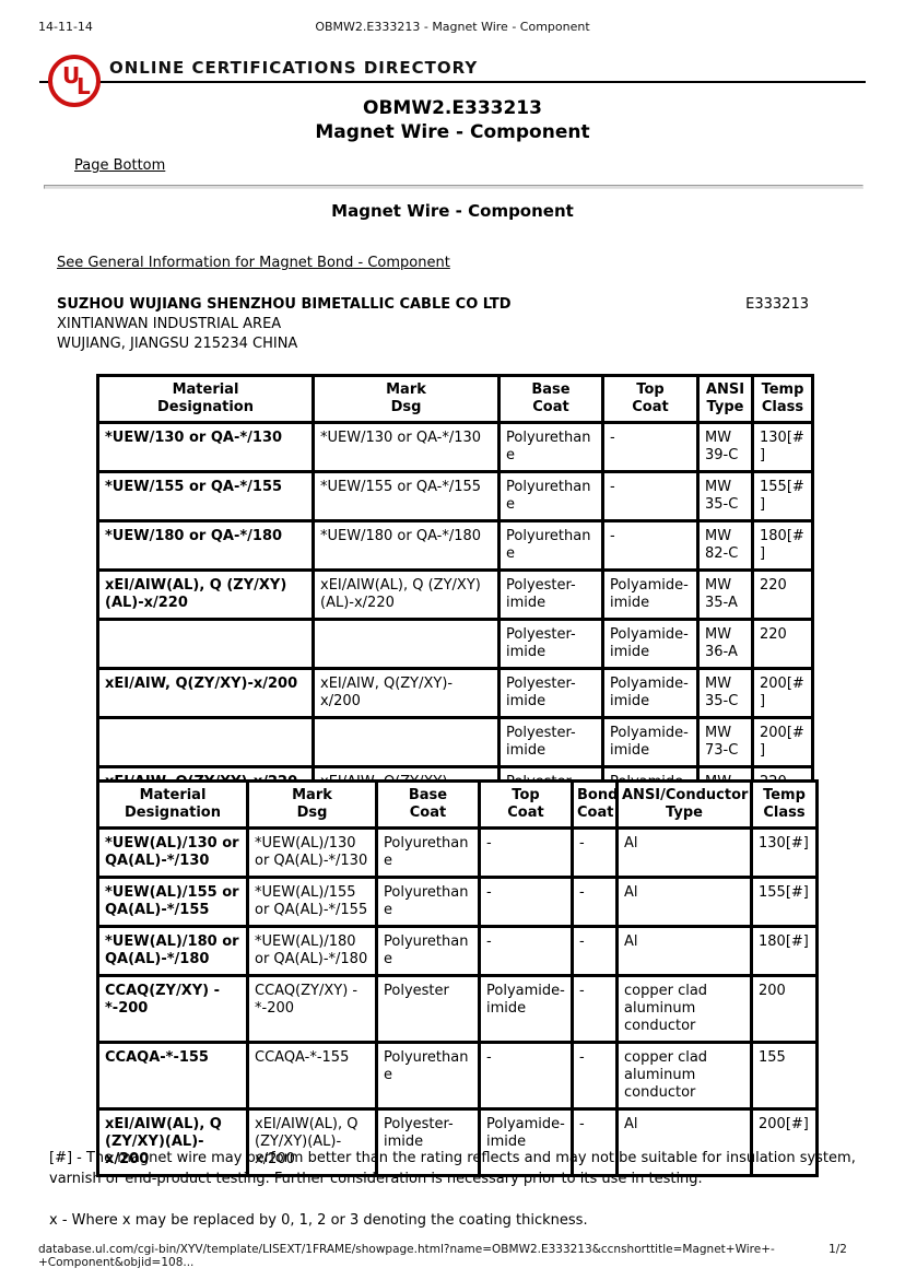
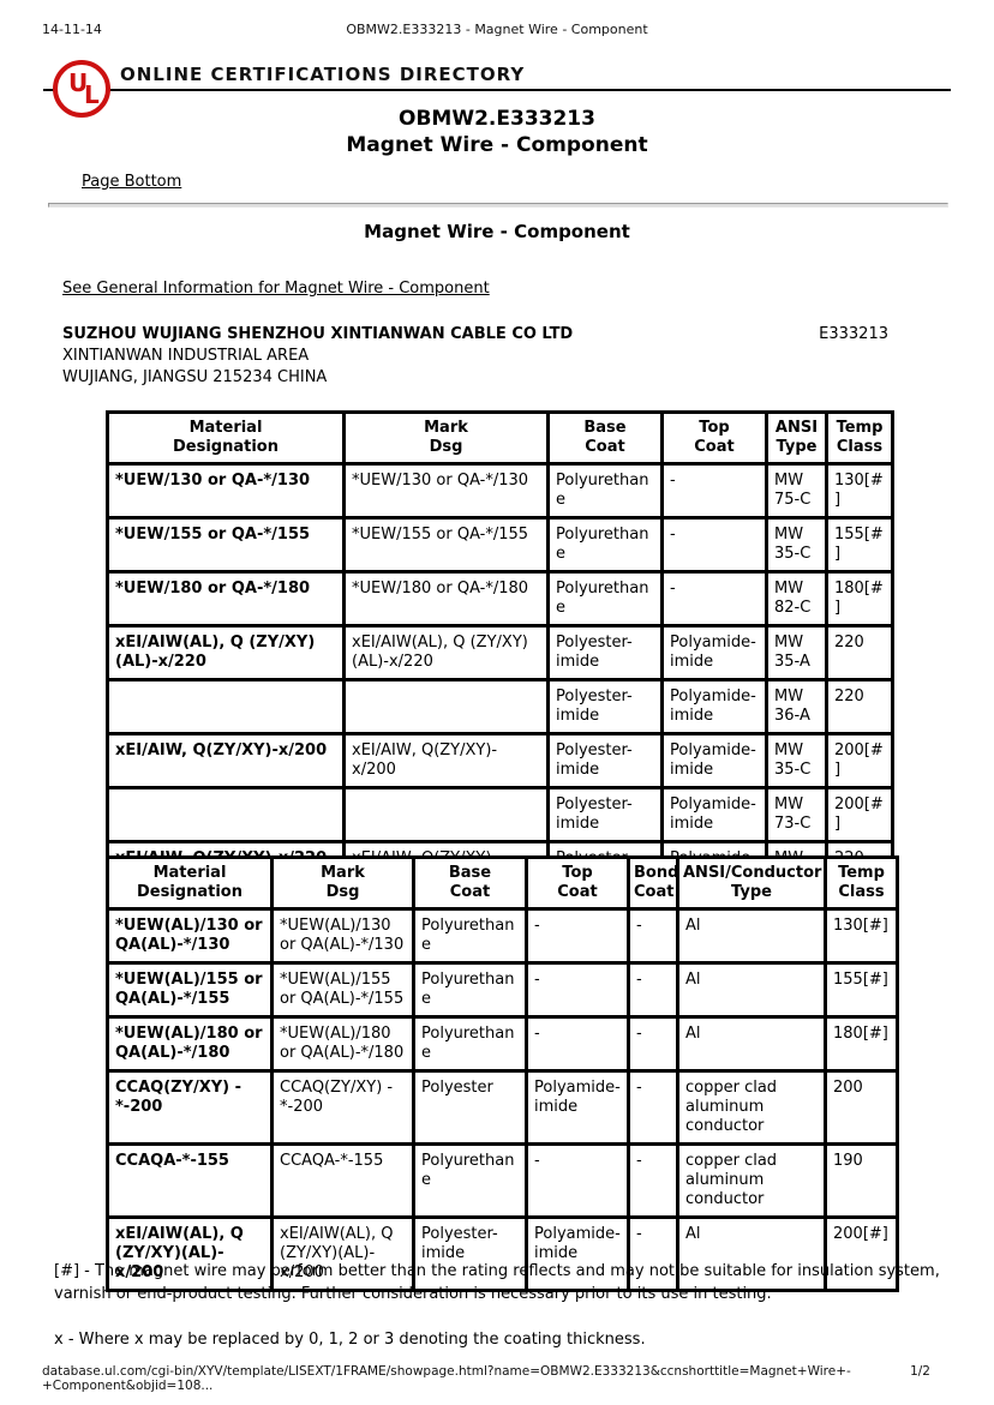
  14-11-14
  OBMW2.E333213 - Magnet Wire - Component
  ONLINE CERTIFICATIONS DIRECTORY
  U
  L
  OBMW2.E333213
  Magnet Wire - Component
  Page Bottom
  Magnet Wire - Component
- See General Information for Magnet Bond - Component
+ See General Information for Magnet Wire - Component
- SUZHOU WUJIANG SHENZHOU BIMETALLIC CABLE CO LTD
+ SUZHOU WUJIANG SHENZHOU XINTIANWAN CABLE CO LTD
  E333213
  XINTIANWAN INDUSTRIAL AREA
  WUJIANG, JIANGSU 215234 CHINA
  Material Designation	Mark Dsg	Base Coat	Top Coat	ANSI Type	Temp Class
- *UEW/130 or QA-*/130	*UEW/130 or QA-*/130	Polyurethane	-	MW 39-C	130[#]
+ *UEW/130 or QA-*/130	*UEW/130 or QA-*/130	Polyurethane	-	MW 75-C	130[#]
  *UEW/155 or QA-*/155	*UEW/155 or QA-*/155	Polyurethane	-	MW 35-C	155[#]
  *UEW/180 or QA-*/180	*UEW/180 or QA-*/180	Polyurethane	-	MW 82-C	180[#]
  xEI/AIW(AL), Q (ZY/XY)(AL)-x/220	xEI/AIW(AL), Q (ZY/XY)(AL)-x/220	Polyester-imide	Polyamide-imide	MW 35-A	220
  		Polyester-imide	Polyamide-imide	MW 36-A	220
  xEI/AIW, Q(ZY/XY)-x/200	xEI/AIW, Q(ZY/XY)-x/200	Polyester-imide	Polyamide-imide	MW 35-C	200[#]
  		Polyester-imide	Polyamide-imide	MW 73-C	200[#]
  Material Designation	Mark Dsg	Base Coat	Top Coat	Bond Coat	ANSI/Conductor Type	Temp Class
  *UEW(AL)/130 or QA(AL)-*/130	*UEW(AL)/130 or QA(AL)-*/130	Polyurethane	-	-	Al	130[#]
  *UEW(AL)/155 or QA(AL)-*/155	*UEW(AL)/155 or QA(AL)-*/155	Polyurethane	-	-	Al	155[#]
  *UEW(AL)/180 or QA(AL)-*/180	*UEW(AL)/180 or QA(AL)-*/180	Polyurethane	-	-	Al	180[#]
  CCAQ(ZY/XY) - *-200	CCAQ(ZY/XY) - *-200	Polyester	Polyamide-imide	-	copper clad aluminum conductor	200
- CCAQA-*-155	CCAQA-*-155	Polyurethane	-	-	copper clad aluminum conductor	155
+ CCAQA-*-155	CCAQA-*-155	Polyurethane	-	-	copper clad aluminum conductor	190
  xEI/AIW(AL), Q (ZY/XY)(AL)-x/200	xEI/AIW(AL), Q (ZY/XY)(AL)-x/200	Polyester-imide	Polyamide-imide	-	Al	200[#]
  [#] - The magnet wire may perform better than the rating reflects and may not be suitable for insulation system, varnish or end-product testing. Further consideration is necessary prior to its use in testing.
  x - Where x may be replaced by 0, 1, 2 or 3 denoting the coating thickness.
  database.ul.com/cgi-bin/XYV/template/LISEXT/1FRAME/showpage.html?name=OBMW2.E333213&ccnshorttitle=Magnet+Wire+-+Component&objid=108...
  1/2
